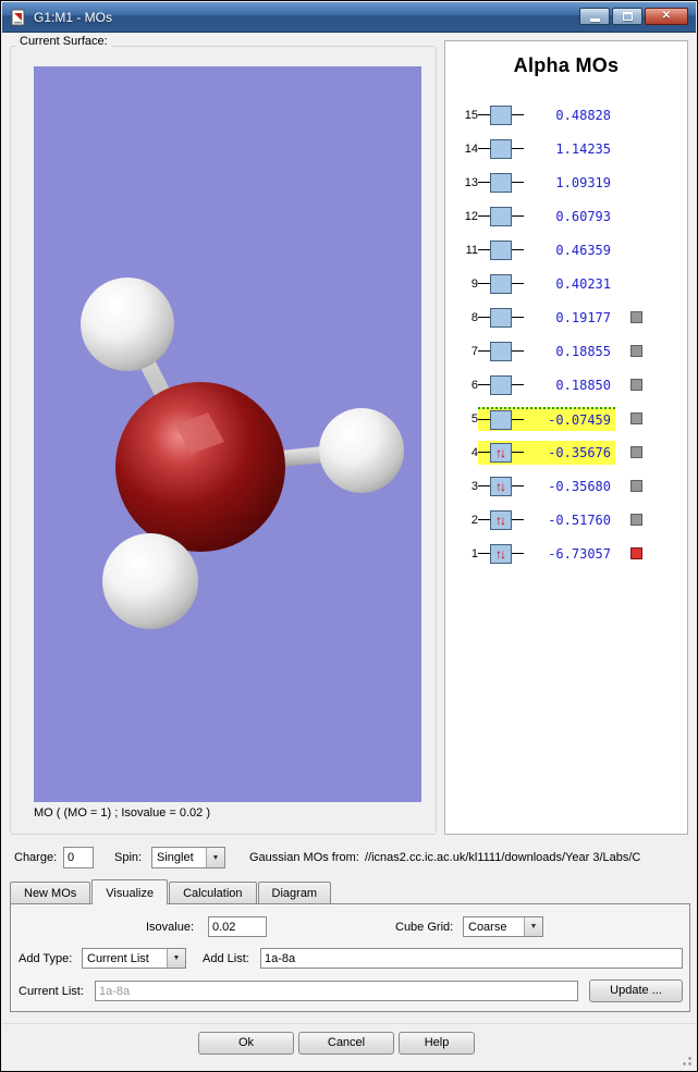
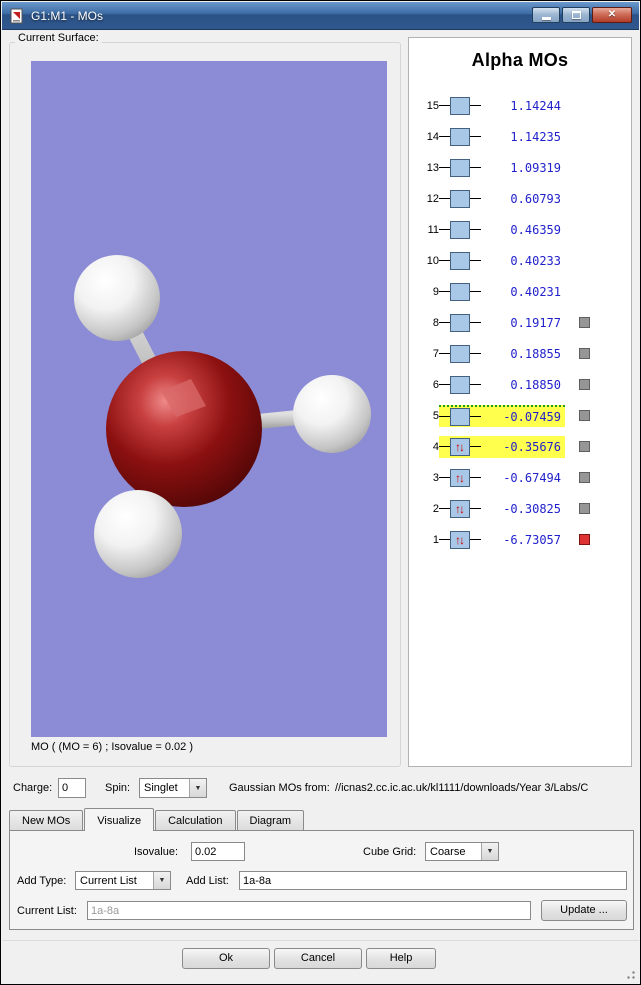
  G1:M1 - MOs
  ✕
  Current Surface:
- MO ( (MO = 1) ; Isovalue = 0.02 )
+ MO ( (MO = 6) ; Isovalue = 0.02 )
  Alpha MOs
  15
- 0.48828
+ 1.14244
  14
  1.14235
  13
  1.09319
  12
  0.60793
  11
  0.46359
+ 10
+ 0.40233
  9
  0.40231
  8
  0.19177
  7
  0.18855
  6
  0.18850
  5
  -0.07459
  4
  ↑↓
  -0.35676
  3
  ↑↓
- -0.35680
+ -0.67494
  2
  ↑↓
- -0.51760
+ -0.30825
  1
  ↑↓
  -6.73057
  Charge:
  0
  Spin:
  Singlet
  Gaussian MOs from:
  //icnas2.cc.ic.ac.uk/kl1111/downloads/Year 3/Labs/C
  New MOs
  Visualize
  Calculation
  Diagram
  Isovalue:
  0.02
  Cube Grid:
  Coarse
  Add Type:
  Current List
  Add List:
  1a-8a
  Current List:
  1a-8a
  Update ...
  Ok
  Cancel
  Help
